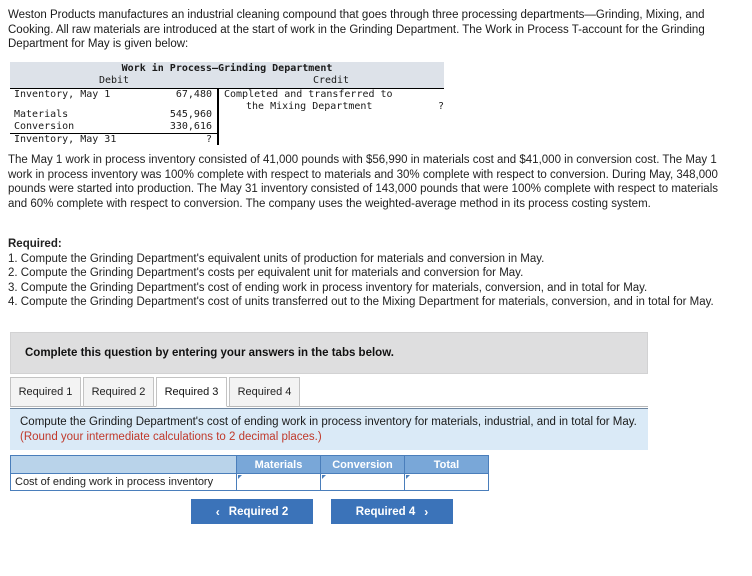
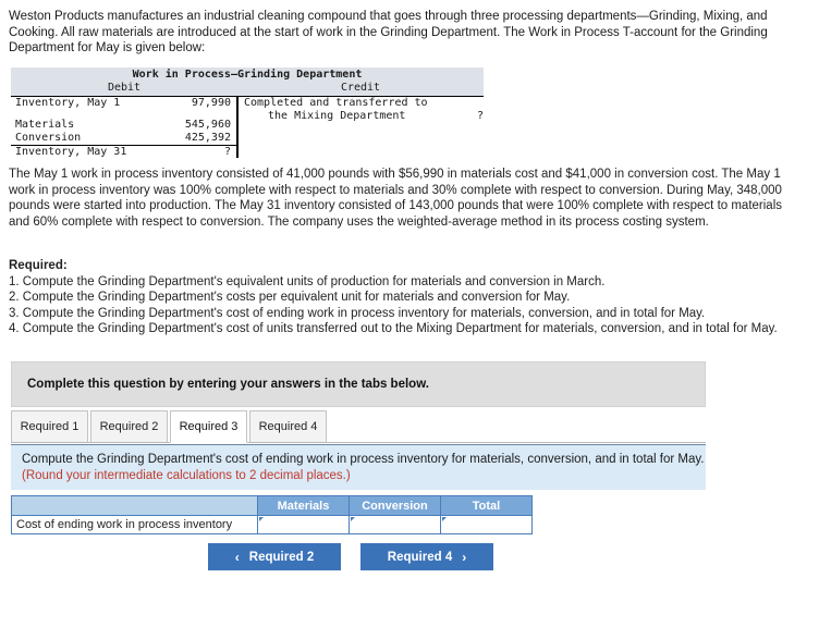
  Weston Products manufactures an industrial cleaning compound that goes through three processing departments—Grinding, Mixing, and Cooking. All raw materials are introduced at the start of work in the Grinding Department. The Work in Process T-account for the Grinding Department for May is given below:
  Work in Process—Grinding Department
  Debit
  Credit
  Inventory, May 1
- 67,480
+ 97,990
  Materials
  545,960
  Conversion
- 330,616
+ 425,392
  Inventory, May 31
  ?
  Completed and transferred to
  the Mixing Department
  ?
  The May 1 work in process inventory consisted of 41,000 pounds with $56,990 in materials cost and $41,000 in conversion cost. The May 1 work in process inventory was 100% complete with respect to materials and 30% complete with respect to conversion. During May, 348,000 pounds were started into production. The May 31 inventory consisted of 143,000 pounds that were 100% complete with respect to materials and 60% complete with respect to conversion. The company uses the weighted-average method in its process costing system.
  Required:
- 1. Compute the Grinding Department's equivalent units of production for materials and conversion in May.
+ 1. Compute the Grinding Department's equivalent units of production for materials and conversion in March.
  2. Compute the Grinding Department's costs per equivalent unit for materials and conversion for May.
  3. Compute the Grinding Department's cost of ending work in process inventory for materials, conversion, and in total for May.
  4. Compute the Grinding Department's cost of units transferred out to the Mixing Department for materials, conversion, and in total for May.
  Complete this question by entering your answers in the tabs below.
  Required 1
  Required 2
  Required 3
  Required 4
- Compute the Grinding Department's cost of ending work in process inventory for materials, industrial, and in total for May.
+ Compute the Grinding Department's cost of ending work in process inventory for materials, conversion, and in total for May.
  (Round your intermediate calculations to 2 decimal places.)
  	Materials	Conversion	Total
  Cost of ending work in process inventory
  ‹
  Required 2
  Required 4
  ›
